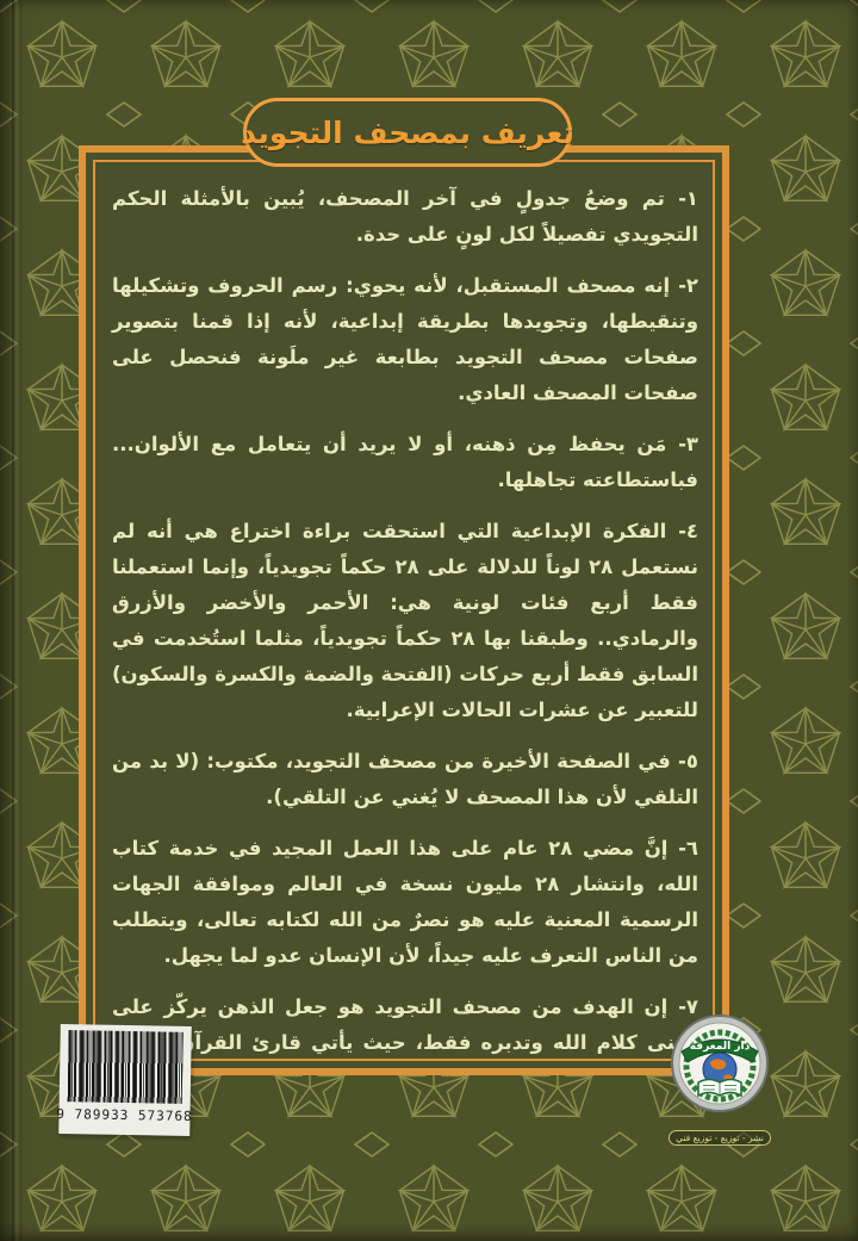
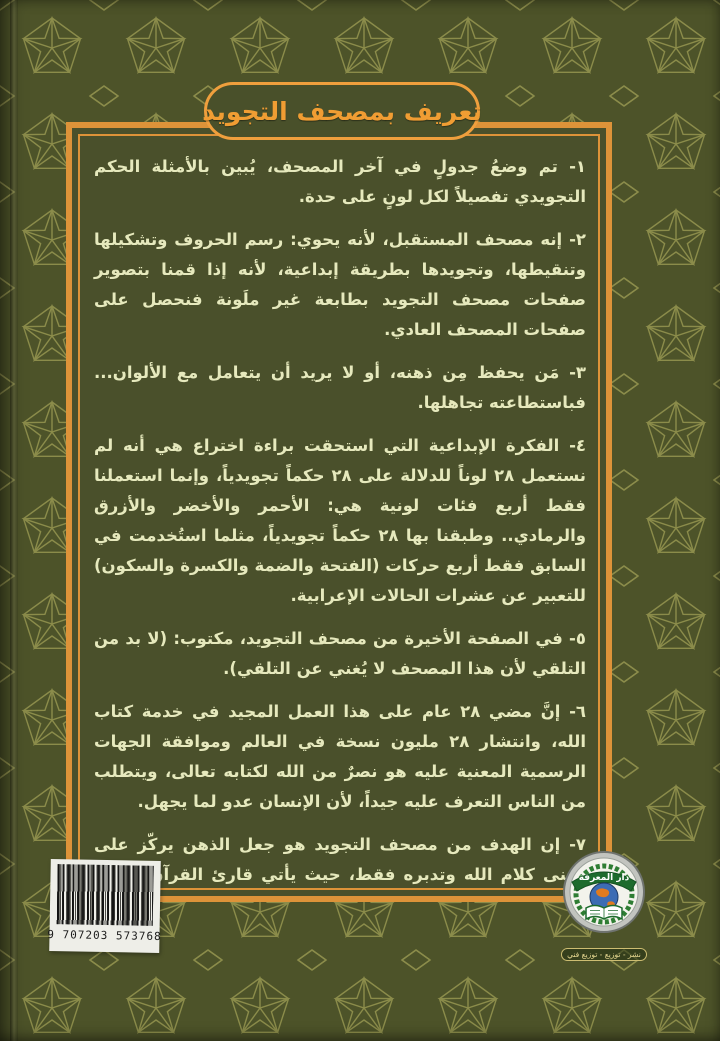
  ١- تم وضعُ جدولٍ في آخر المصحف، يُبين بالأمثلة الحكم التجويدي تفصيلاً لكل لونٍ على حدة.
  ٢- إنه مصحف المستقبل، لأنه يحوي: رسم الحروف وتشكيلها وتنقيطها، وتجويدها بطريقة إبداعية، لأنه إذا قمنا بتصوير صفحات مصحف التجويد بطابعة غير ملَونة فنحصل على صفحات المصحف العادي.
  ٣- مَن يحفظ مِن ذهنه، أو لا يريد أن يتعامل مع الألوان... فباستطاعته تجاهلها.
  ٤- الفكرة الإبداعية التي استحقت براءة اختراع هي أنه لم نستعمل ٢٨ لوناً للدلالة على ٢٨ حكماً تجويدياً، وإنما استعملنا فقط أربع فئات لونية هي: الأحمر والأخضر والأزرق والرمادي.. وطبقنا بها ٢٨ حكماً تجويدياً، مثلما استُخدمت في السابق فقط أربع حركات (الفتحة والضمة والكسرة والسكون) للتعبير عن عشرات الحالات الإعرابية.
  ٥- في الصفحة الأخيرة من مصحف التجويد، مكتوب: (لا بد من التلقي لأن هذا المصحف لا يُغني عن التلقي).
  ٦- إنَّ مضي ٢٨ عام على هذا العمل المجيد في خدمة كتاب الله، وانتشار ٢٨ مليون نسخة في العالم وموافقة الجهات الرسمية المعنية عليه هو نصرٌ من الله لكتابه تعالى، ويتطلب من الناس التعرف عليه جيداً، لأن الإنسان عدو لما يجهل.
  تعريف بمصحف التجويد
- 9 789933 573768
+ 9 707203 573768
  دار المعرفة
  نشر - توزيع - توزيع فني
